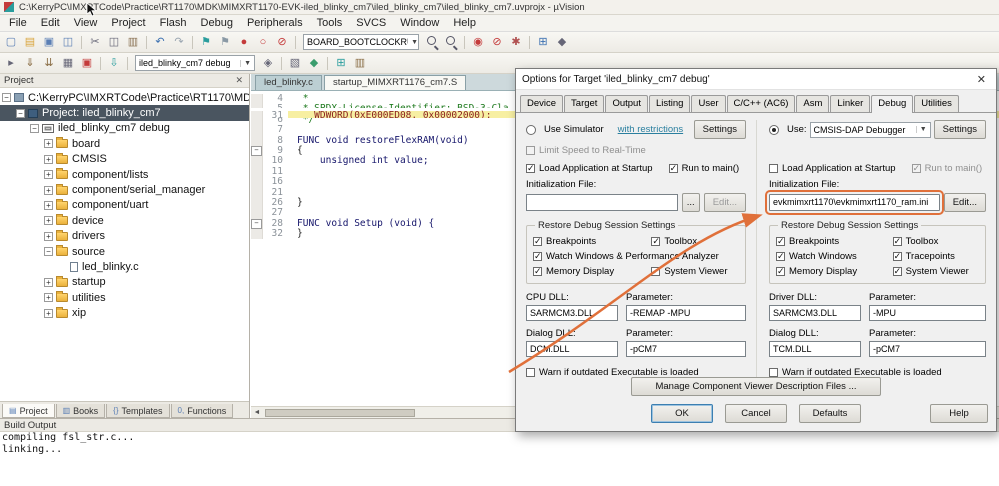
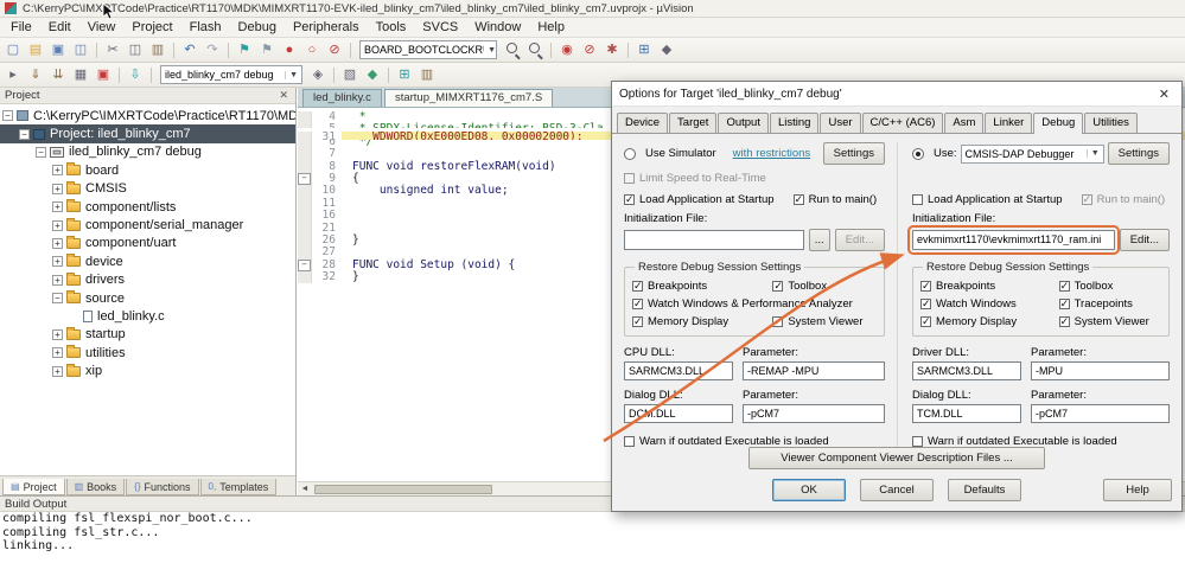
  C:\KerryPC\IMXTCode\Practice\RT1170\MDK\MIMXRT1170-EVK-iled_blinky_cm7\iled_blinky_cm7\iled_blinky_cm7.uvprojx - µVision
  File
  Edit
  View
  Project
  Flash
  Debug
  Peripherals
  Tools
  SVCS
  Window
  Help
  ▢
  ▤
  ▣
  ◫
  ✂
  ◫
  ▥
  ↶
  ↷
  ⚑
  ⚑
  ●
  ○
  ⊘
  BOARD_BOOTCLOCKR
  ◉
  ⊘
  ✱
  ⊞
  ◆
  ▸
  ⇓
  ⇊
  ▦
  ▣
  ⇩
  iled_blinky_cm7 debug
  ◈
  ▧
  ◆
  ⊞
  ▥
  Project
  ✕
  −
  C:\KerryPC\IMXRTCode\Practice\RT1170\MD
  −
  Project: iled_blinky_cm7
  −
  iled_blinky_cm7 debug
  +
  board
  +
  CMSIS
  +
  component/lists
  +
  component/serial_manager
  +
  component/uart
  +
  device
  +
  drivers
  −
  source
  led_blinky.c
  +
  startup
  +
  utilities
  +
  xip
  ▤
  Project
  ▥
  Books
  {}
- Templates
+ Functions
  0,
- Functions
+ Templates
  led_blinky.c
  startup_MIMXRT1176_cm7.S
  4
  *
  6
  */
  7
  8
  FUNC void restoreFlexRAM(void)
  −
  9
  {
  10
  unsigned int value;
  11
  16
  21
  26
  }
  27
  −
  28
  FUNC void Setup (void) {
  31
  _WDWORD(0xE000ED08, 0x00002000);
  32
  }
  Build Output
+ compiling fsl_flexspi_nor_boot.c...
  compiling fsl_str.c...
  linking...
  Options for Target 'iled_blinky_cm7 debug'
  ✕
  Device
  Target
  Output
  Listing
  User
  C/C++ (AC6)
  Asm
  Linker
  Debug
  Utilities
  Use Simulator
  with restrictions
  Settings
  Limit Speed to Real-Time
  Load Application at Startup
  Run to main()
  Initialization File:
  ...
  Edit...
  Restore Debug Session Settings
  Breakpoints
  Toolbox
  Watch Windows & Performanc Analyzer
  Memory Display
  System Viewer
  CPU DLL:
  Parameter:
  SARMCM3.DLL
  -REMAP -MPU
  Dialog DLL:
  Parameter:
  DC.DLL
  -pCM7
  Warn if outdated Executable is loaded
  Use:
  CMSIS-DAP Debugger
  Settings
  Load Application at Startup
  Run to main()
  Initialization File:
  evkmimxrt1170\evkmimxrt1170_ram.ini
  Edit...
  Restore Debug Session Settings
  Breakpoints
  Toolbox
  Watch Windows
  Tracepoints
  Memory Display
  System Viewer
  Driver DLL:
  Parameter:
  SARMCM3.DLL
  -MPU
  Dialog DLL:
  Parameter:
  TCM.DLL
  -pCM7
  Warn if outdated Executable is loaded
- Manage Component Viewer Description Files ...
+ Viewer Component Viewer Description Files ...
  OK
  Cancel
  Defaults
  Help
